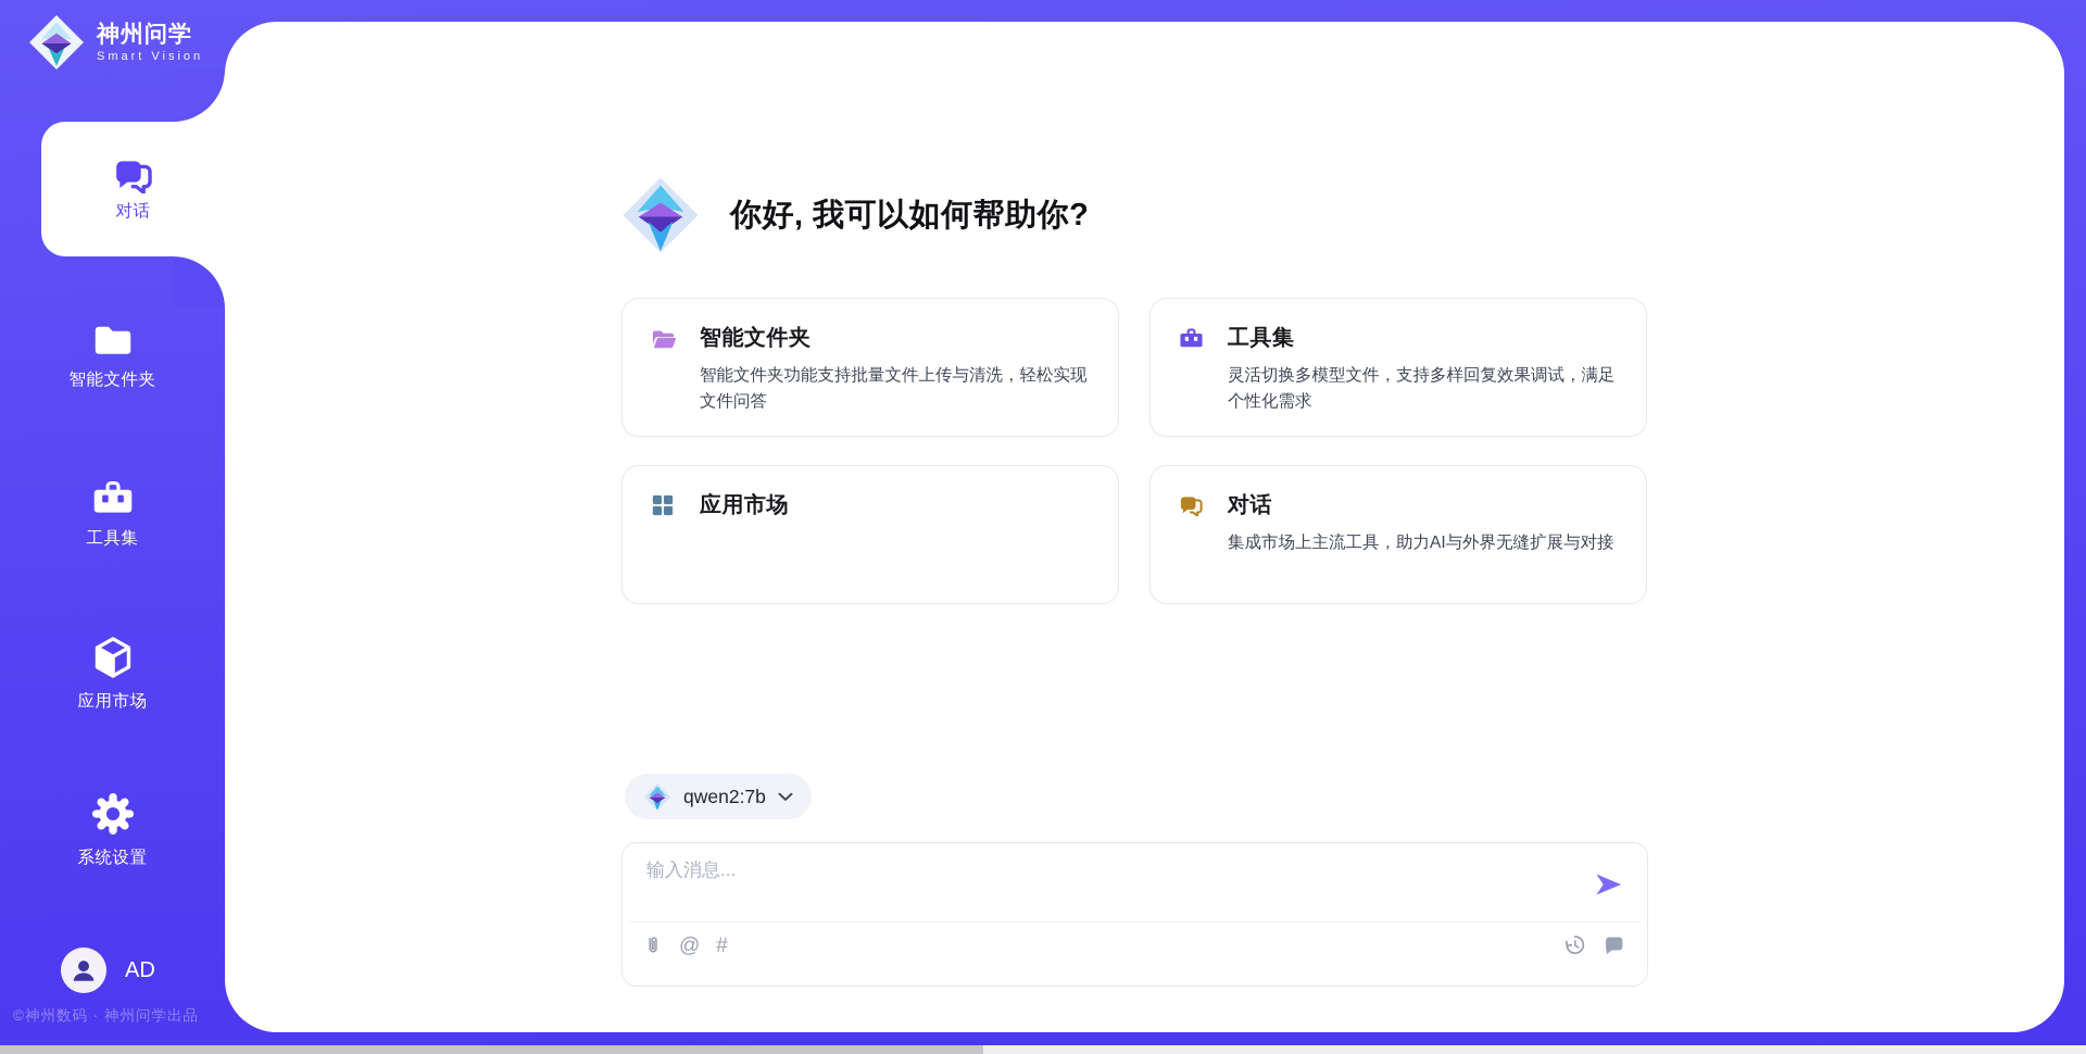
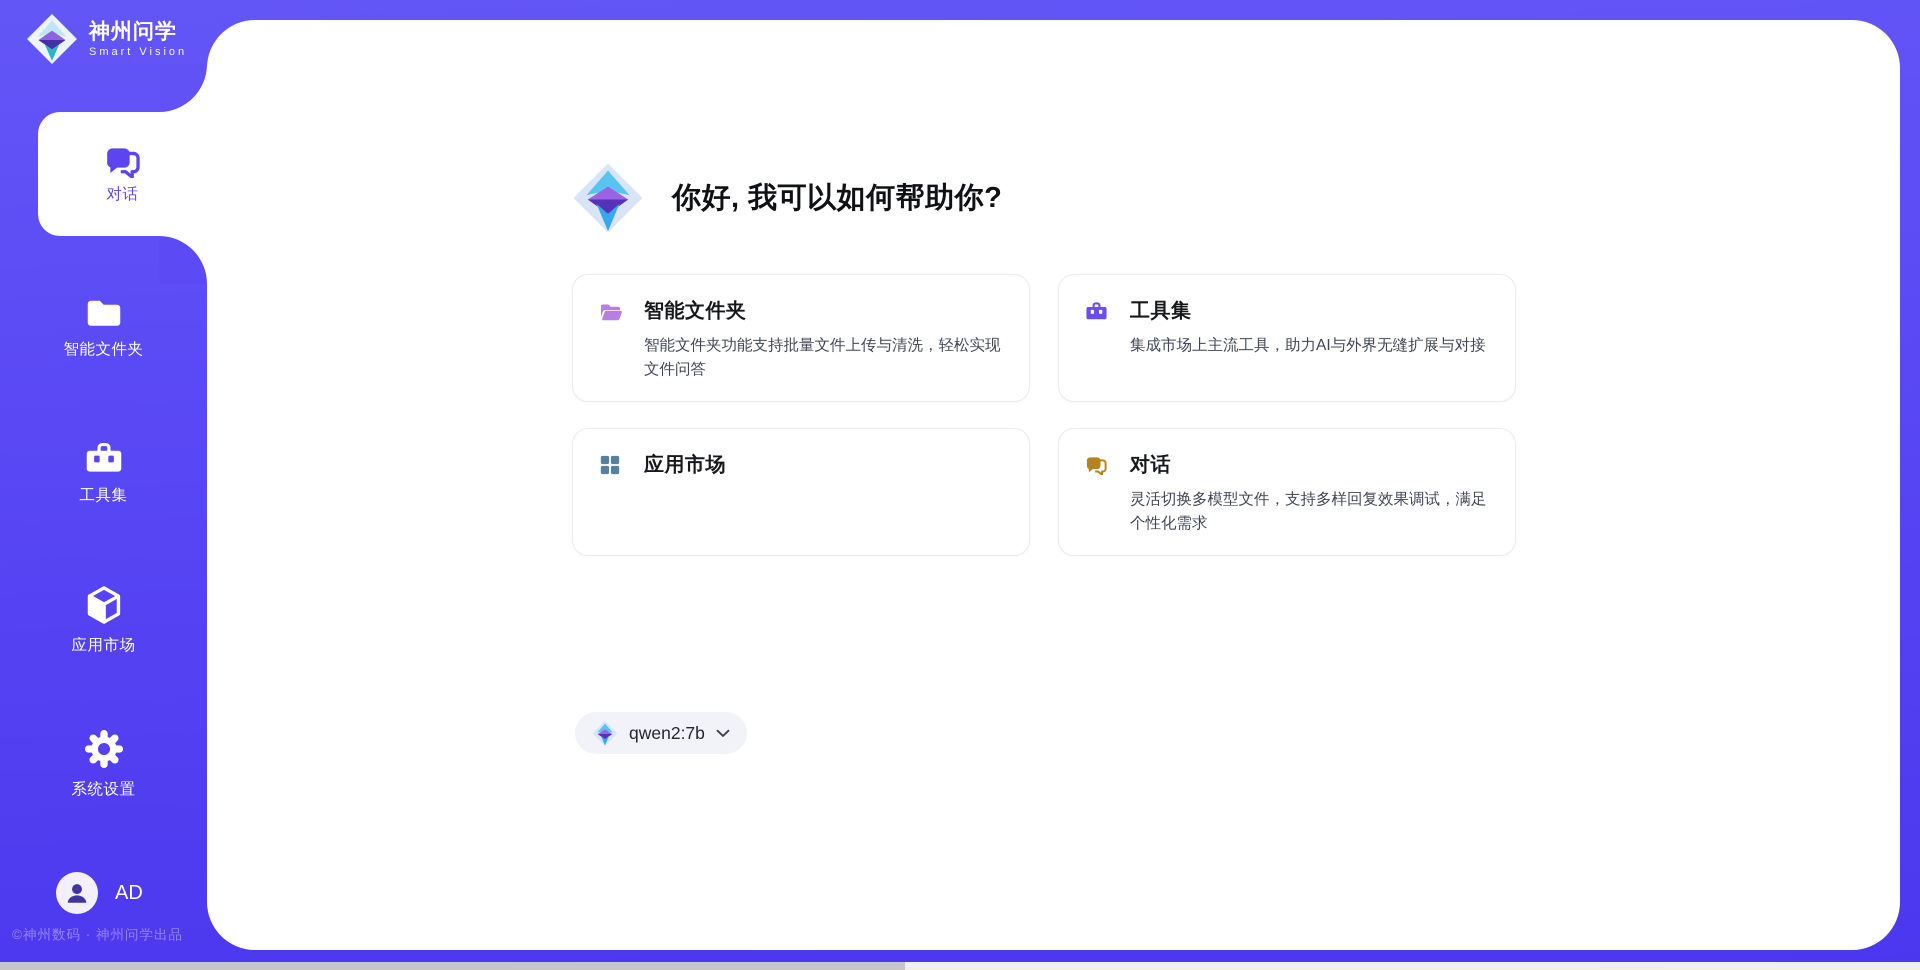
  神州问学
  Smart Vision
  对话
  智能文件夹
  工具集
  应用市场
  系统设置
  AD
  ©神州数码 · 神州问学出品
  你好, 我可以如何帮助你?
  智能文件夹
  智能文件夹功能支持批量文件上传与清洗，轻松实现文件问答
  工具集
- 灵活切换多模型文件，支持多样回复效果调试，满足个性化需求
+ 集成市场上主流工具，助力AI与外界无缝扩展与对接
  应用市场
  对话
- 集成市场上主流工具，助力AI与外界无缝扩展与对接
+ 灵活切换多模型文件，支持多样回复效果调试，满足个性化需求
  qwen2:7b
- 输入消息...
- @
- #
